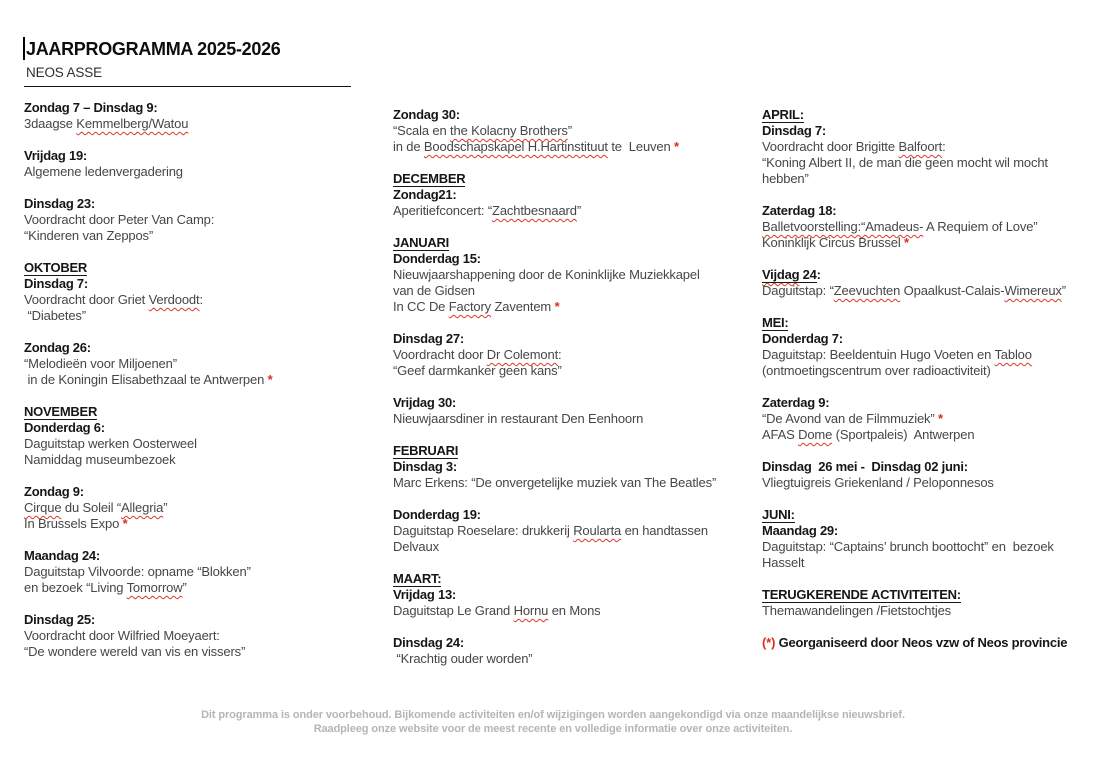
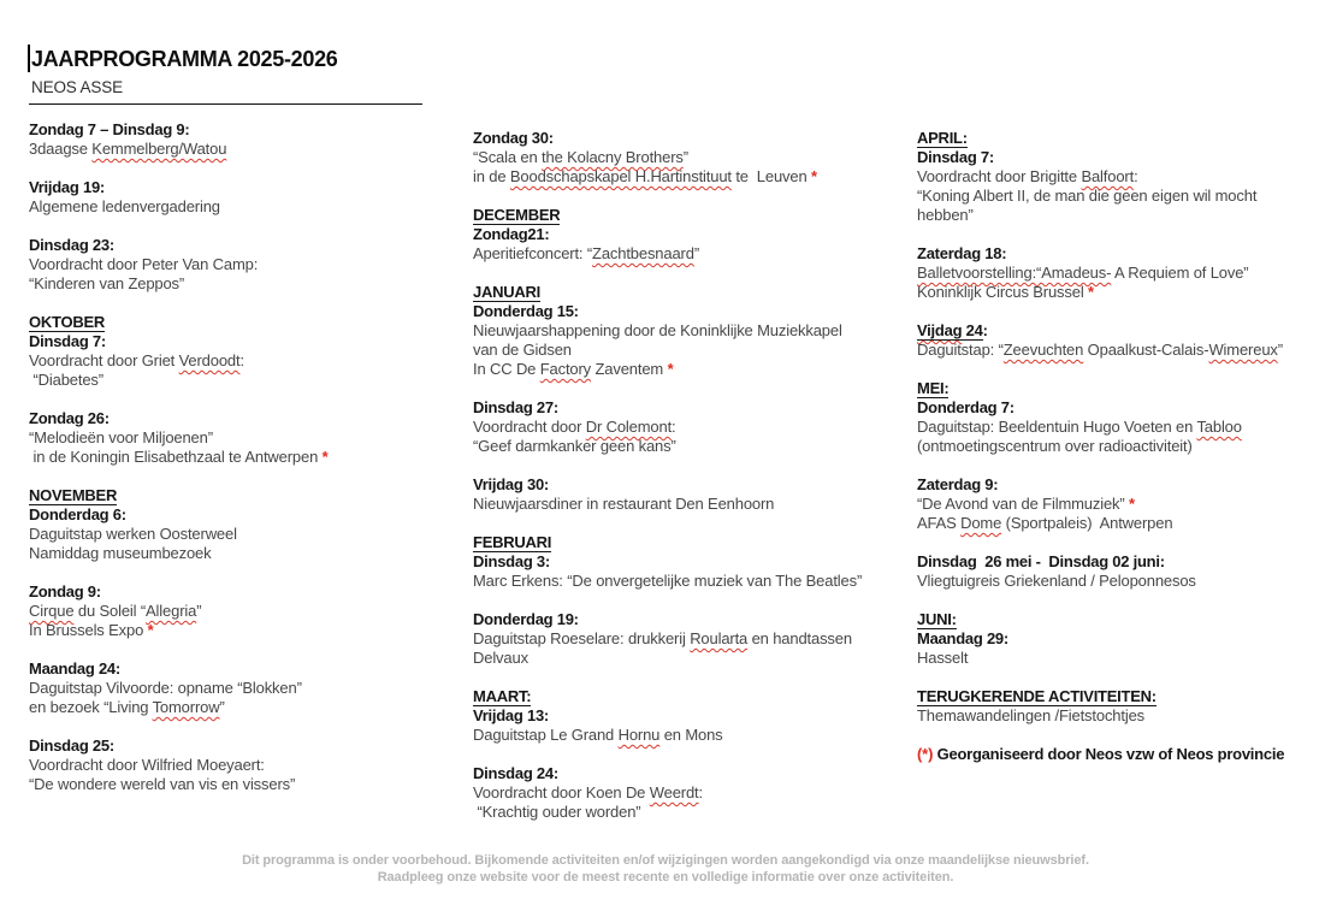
  JAARPROGRAMMA 2025-2026
  NEOS ASSE
  Zondag 7 – Dinsdag 9:
  3daagse Kemmelberg/Watou
  Vrijdag 19:
  Algemene ledenvergadering
  Dinsdag 23:
  Voordracht door Peter Van Camp:
  “Kinderen van Zeppos”
  OKTOBER
  Dinsdag 7:
  Voordracht door Griet Verdoodt:
  “Diabetes”
  Zondag 26:
  “Melodieën voor Miljoenen”
  in de Koningin Elisabethzaal te Antwerpen *
  NOVEMBER
  Donderdag 6:
  Daguitstap werken Oosterweel
  Namiddag museumbezoek
  Zondag 9:
  Cirque du Soleil “Allegria”
  In Brussels Expo *
  Maandag 24:
  Daguitstap Vilvoorde: opname “Blokken”
  en bezoek “Living Tomorrow”
  Dinsdag 25:
  Voordracht door Wilfried Moeyaert:
  “De wondere wereld van vis en vissers”
  Zondag 30:
  “Scala en the Kolacny Brothers”
  in de Boodschapskapel H.Hartinstituut te Leuven *
  DECEMBER
  Zondag21:
  Aperitiefconcert: “Zachtbesnaard”
  JANUARI
  Donderdag 15:
  Nieuwjaarshappening door de Koninklijke Muziekkapel
  van de Gidsen
  In CC De Factory Zaventem *
  Dinsdag 27:
  Voordracht door Dr Colemont:
  “Geef darmkanker geen kans”
  Vrijdag 30:
  Nieuwjaarsdiner in restaurant Den Eenhoorn
  FEBRUARI
  Dinsdag 3:
  Marc Erkens: “De onvergetelijke muziek van The Beatles”
  Donderdag 19:
  Daguitstap Roeselare: drukkerij Roularta en handtassen
  Delvaux
  MAART:
  Vrijdag 13:
  Daguitstap Le Grand Hornu en Mons
  Dinsdag 24:
+ Voordracht door Koen De Weerdt:
  “Krachtig ouder worden”
  APRIL:
  Dinsdag 7:
  Voordracht door Brigitte Balfoort:
- “Koning Albert II, de man die geen mocht wil mocht
+ “Koning Albert II, de man die geen eigen wil mocht
  hebben”
  Zaterdag 18:
  Balletvoorstelling:“Amadeus- A Requiem of Love”
  Koninklijk Circus Brussel *
  Vijdag 24:
  Daguitstap: “Zeevuchten Opaalkust-Calais-Wimereux”
  MEI:
  Donderdag 7:
  Daguitstap: Beeldentuin Hugo Voeten en Tabloo
  (ontmoetingscentrum over radioactiviteit)
  Zaterdag 9:
  “De Avond van de Filmmuziek” *
  AFAS Dome (Sportpaleis) Antwerpen
  Dinsdag 26 mei - Dinsdag 02 juni:
  Vliegtuigreis Griekenland / Peloponnesos
  JUNI:
  Maandag 29:
- Daguitstap: “Captains’ brunch boottocht” en bezoek
  Hasselt
  TERUGKERENDE ACTIVITEITEN:
  Themawandelingen /Fietstochtjes
  (*) Georganiseerd door Neos vzw of Neos provincie
  Dit programma is onder voorbehoud. Bijkomende activiteiten en/of wijzigingen worden aangekondigd via onze maandelijkse nieuwsbrief.
  Raadpleeg onze website voor de meest recente en volledige informatie over onze activiteiten.
